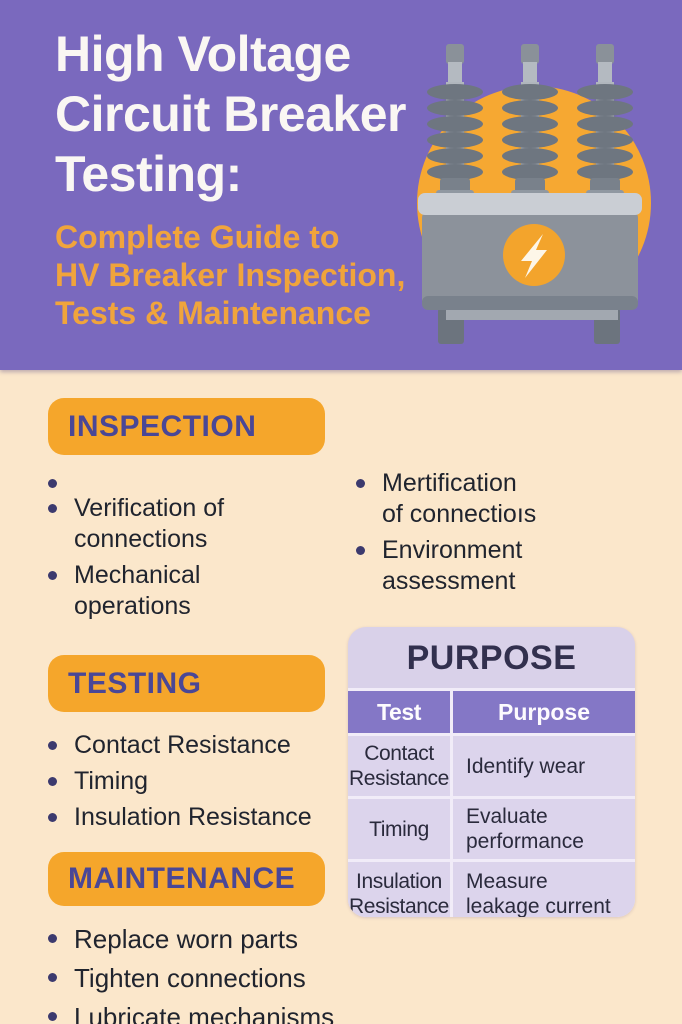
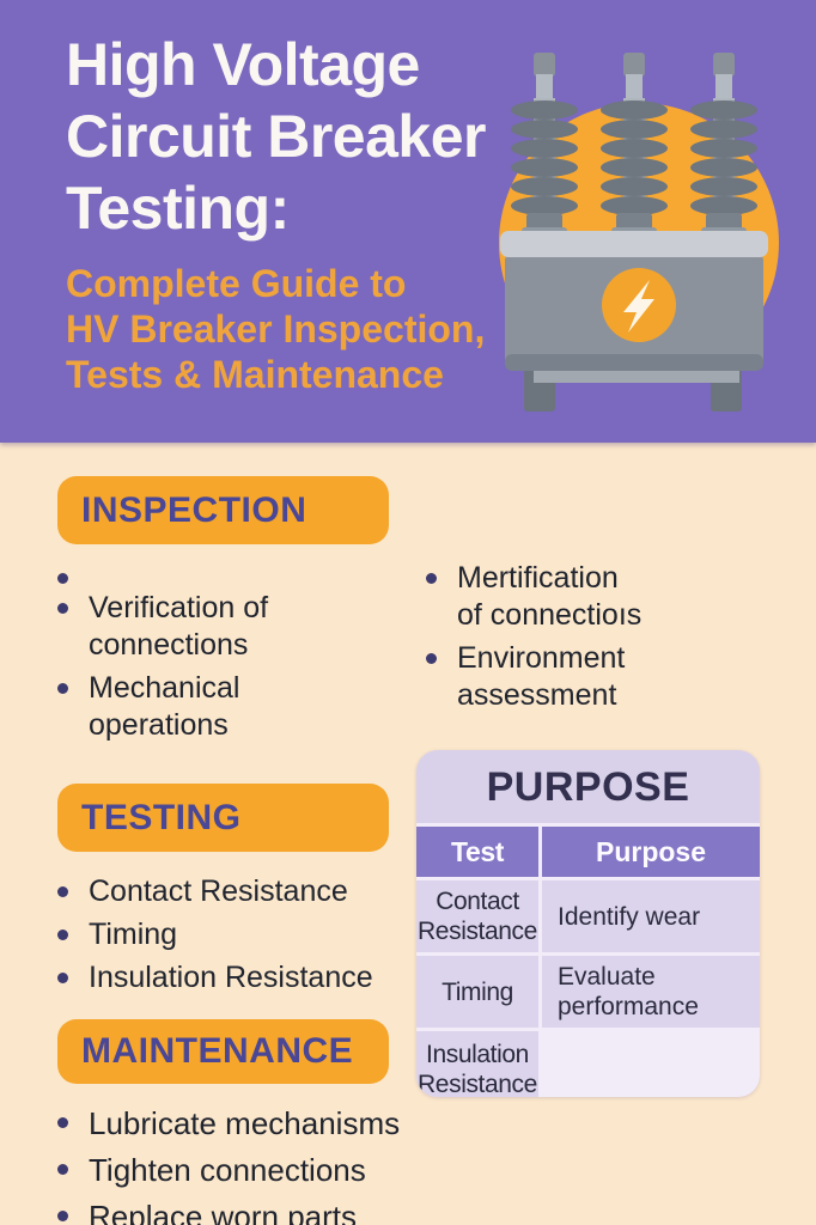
  High Voltage
  Circuit Breaker
  Testing:
  Complete Guide to
  HV Breaker Inspection,
  Tests & Maintenance
  INSPECTION
  Verification of
  connections
  Mechanical
  operations
  Mertification
  of connectioıs
  Environment
  assessment
  TESTING
  Contact Resistance
  Timing
  Insulation Resistance
  PURPOSE
  Test
  Purpose
  Contact
  Resistance
  Identify wear
  Timing
  Evaluate
  performance
  Insulation
  Resistance
- Measure
- leakage current
  MAINTENANCE
- Replace worn parts
+ Lubricate mechanisms
  Tighten connections
- Lubricate mechanisms
+ Replace worn parts
